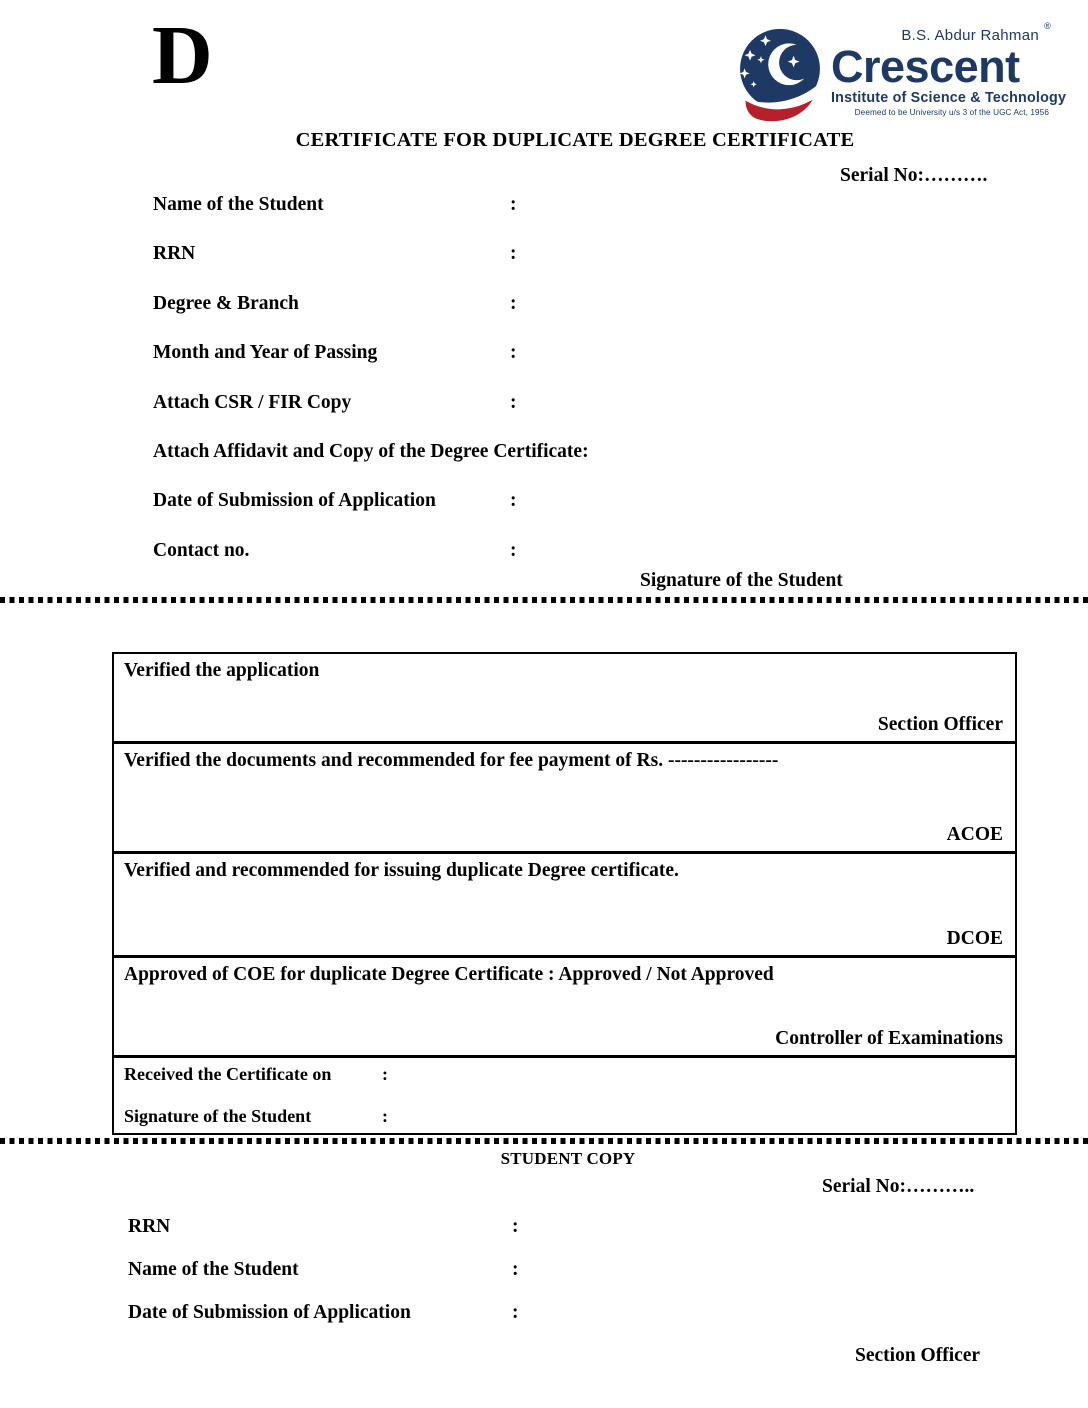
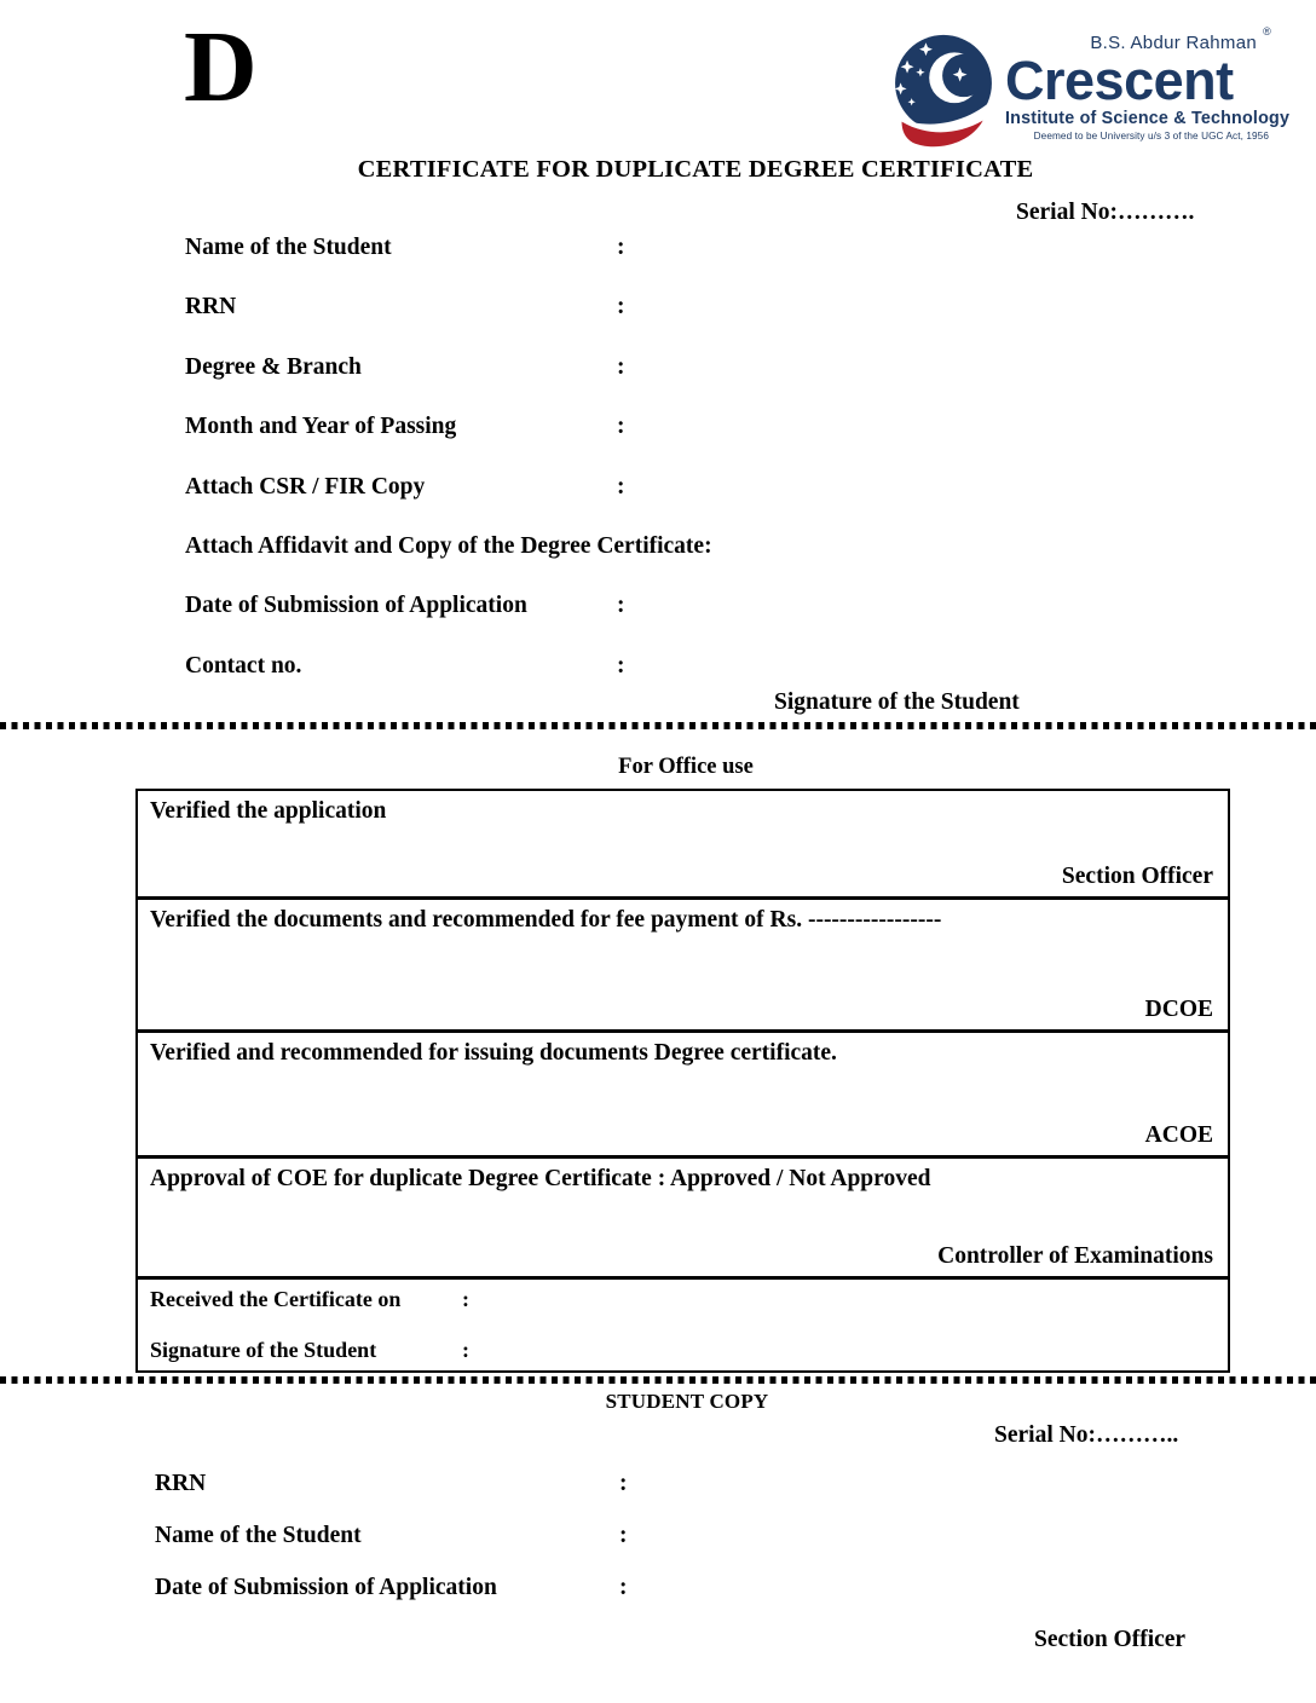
  D
  B.S. Abdur Rahman
  ®
  Crescent
  Institute of Science & Technology
  Deemed to be University u/s 3 of the UGC Act, 1956
  CERTIFICATE FOR DUPLICATE DEGREE CERTIFICATE
  Serial No:……….
  Name of the Student
  :
  RRN
  :
  Degree & Branch
  :
  Month and Year of Passing
  :
  Attach CSR / FIR Copy
  :
  Attach Affidavit and Copy of the Degree Certificate:
  Date of Submission of Application
  :
  Contact no.
  :
  Signature of the Student
+ For Office use
  Verified the application
  Section Officer
  Verified the documents and recommended for fee payment of Rs. -----------------
- ACOE
+ DCOE
- Verified and recommended for issuing duplicate Degree certificate.
+ Verified and recommended for issuing documents Degree certificate.
- DCOE
+ ACOE
- Approved of COE for duplicate Degree Certificate : Approved / Not Approved
+ Approval of COE for duplicate Degree Certificate : Approved / Not Approved
  Controller of Examinations
  Received the Certificate on
  :
  Signature of the Student
  :
  STUDENT COPY
  Serial No:………..
  RRN
  :
  Name of the Student
  :
  Date of Submission of Application
  :
  Section Officer
